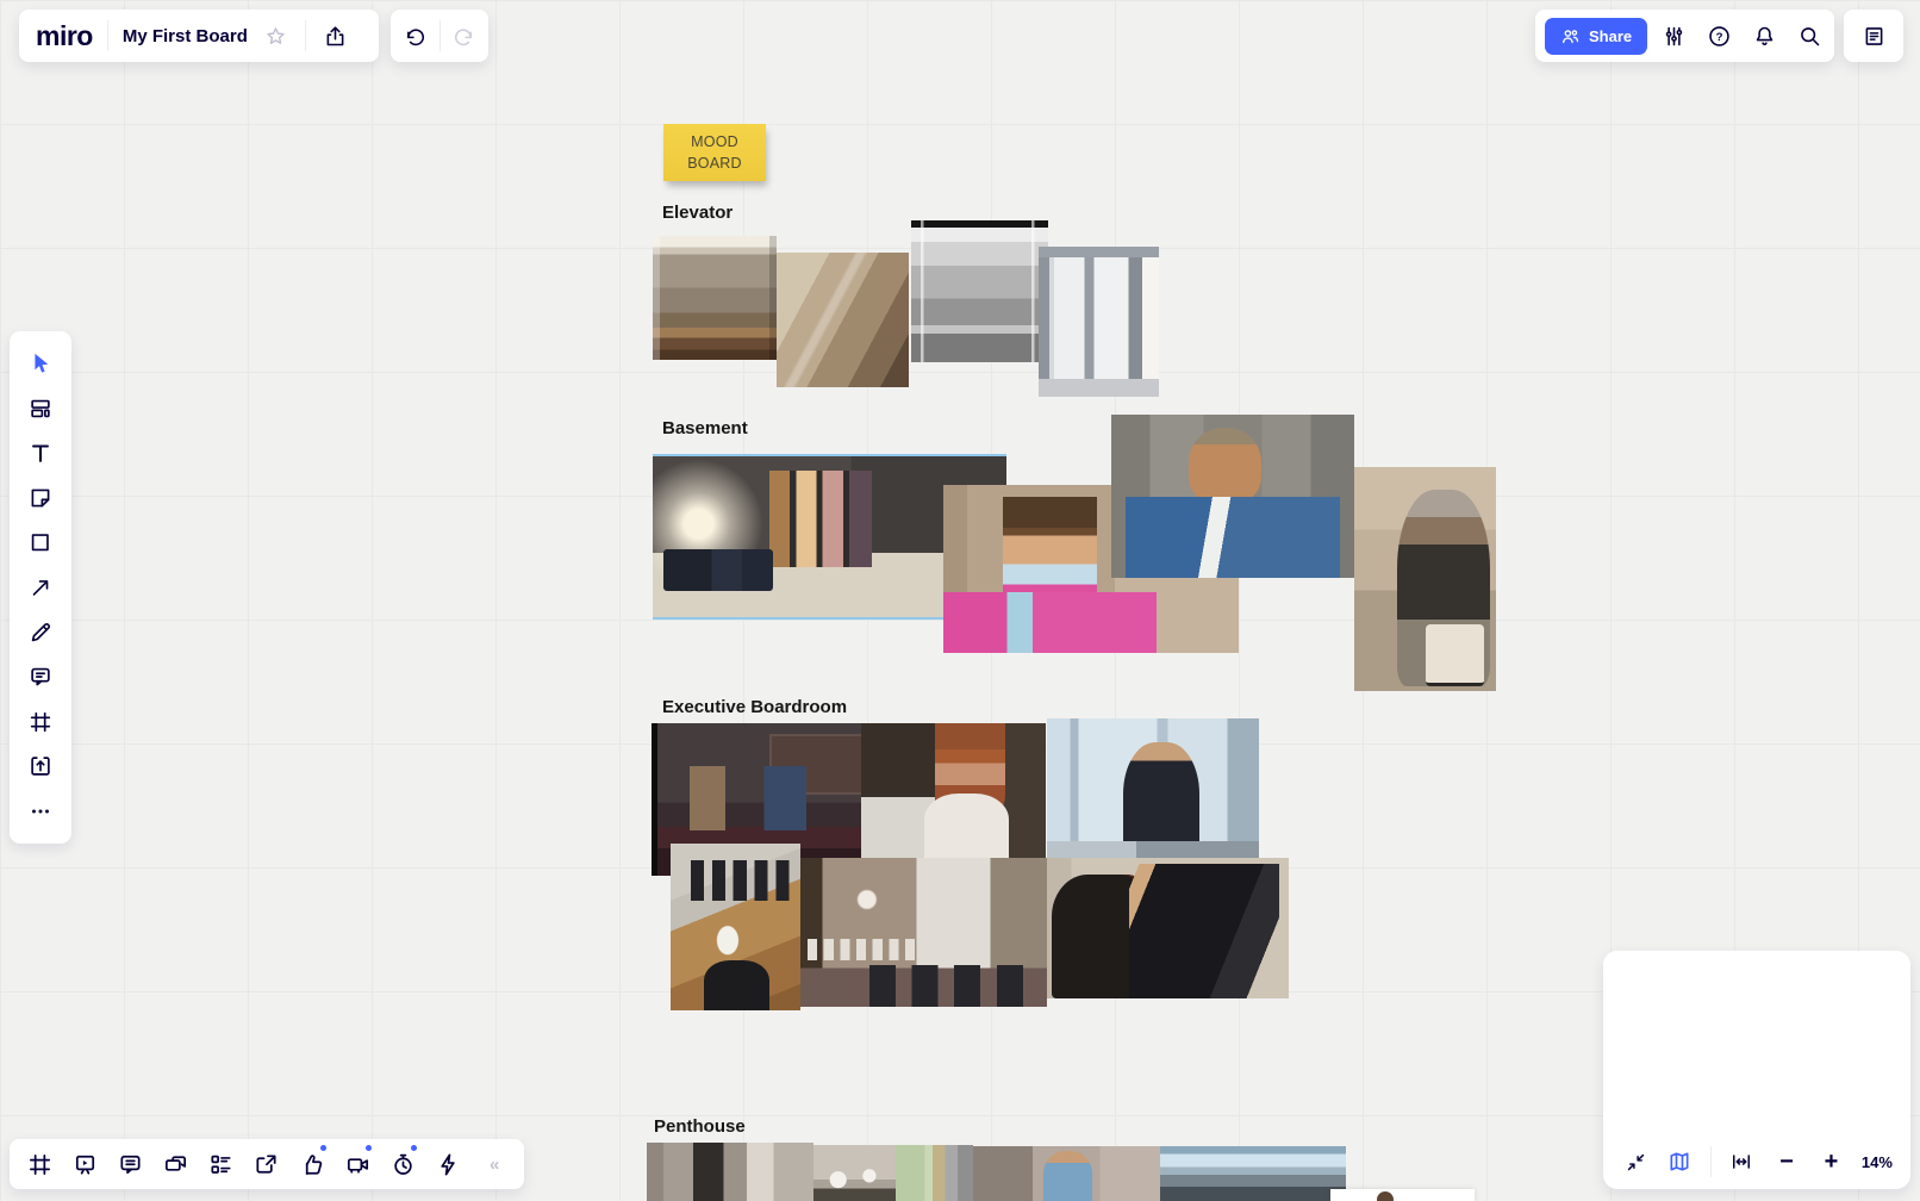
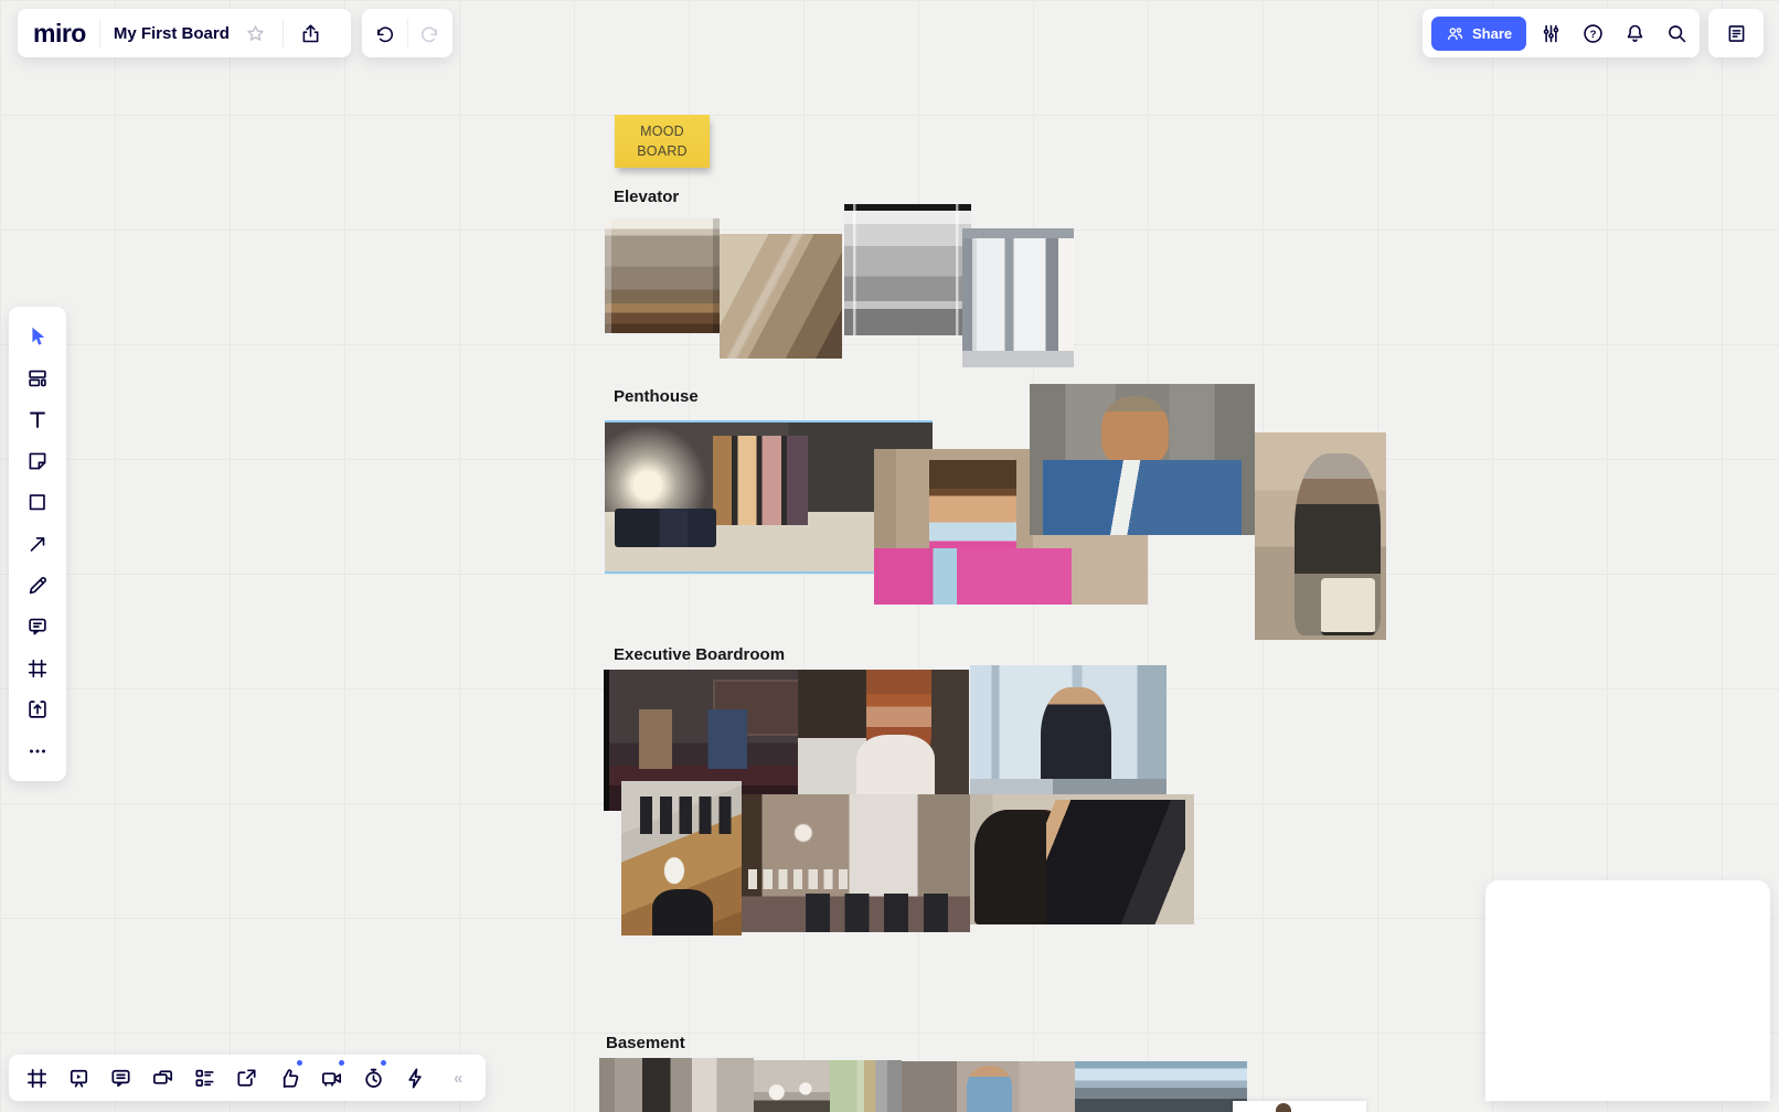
  MOOD BOARD
  Elevator
- Basement
+ Penthouse
  Executive Boardroom
- Penthouse
+ Basement
  miro
  My First Board
  Share
  ?
  «
- −
- +
- 14%
